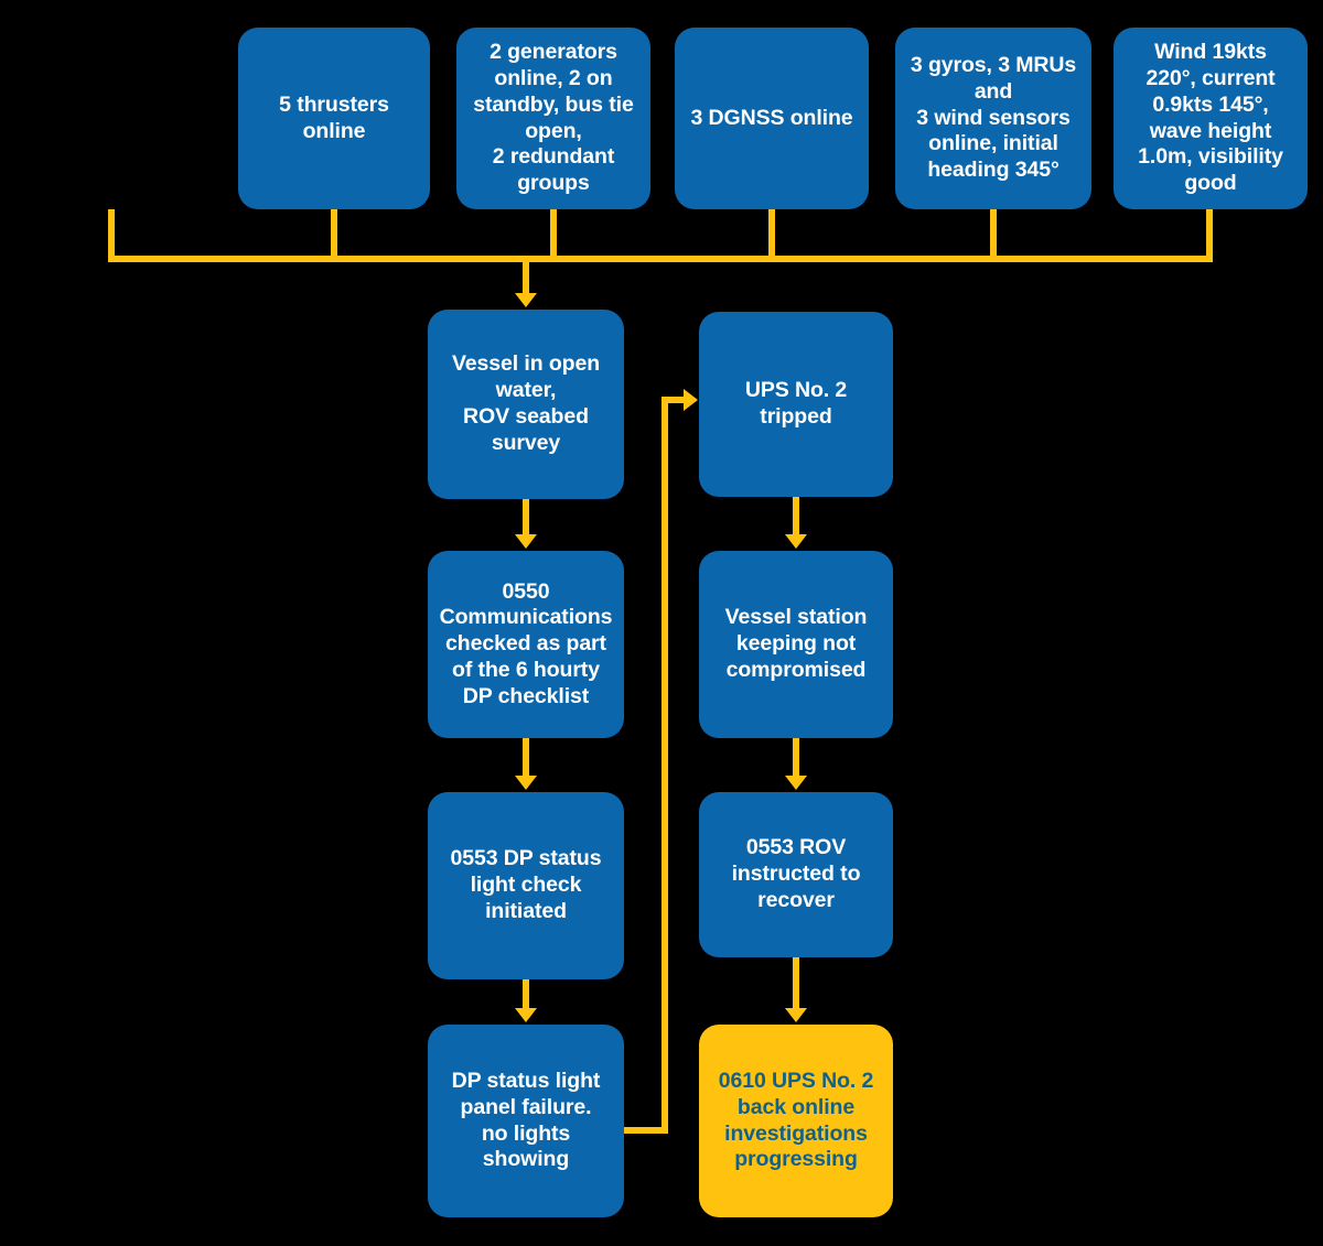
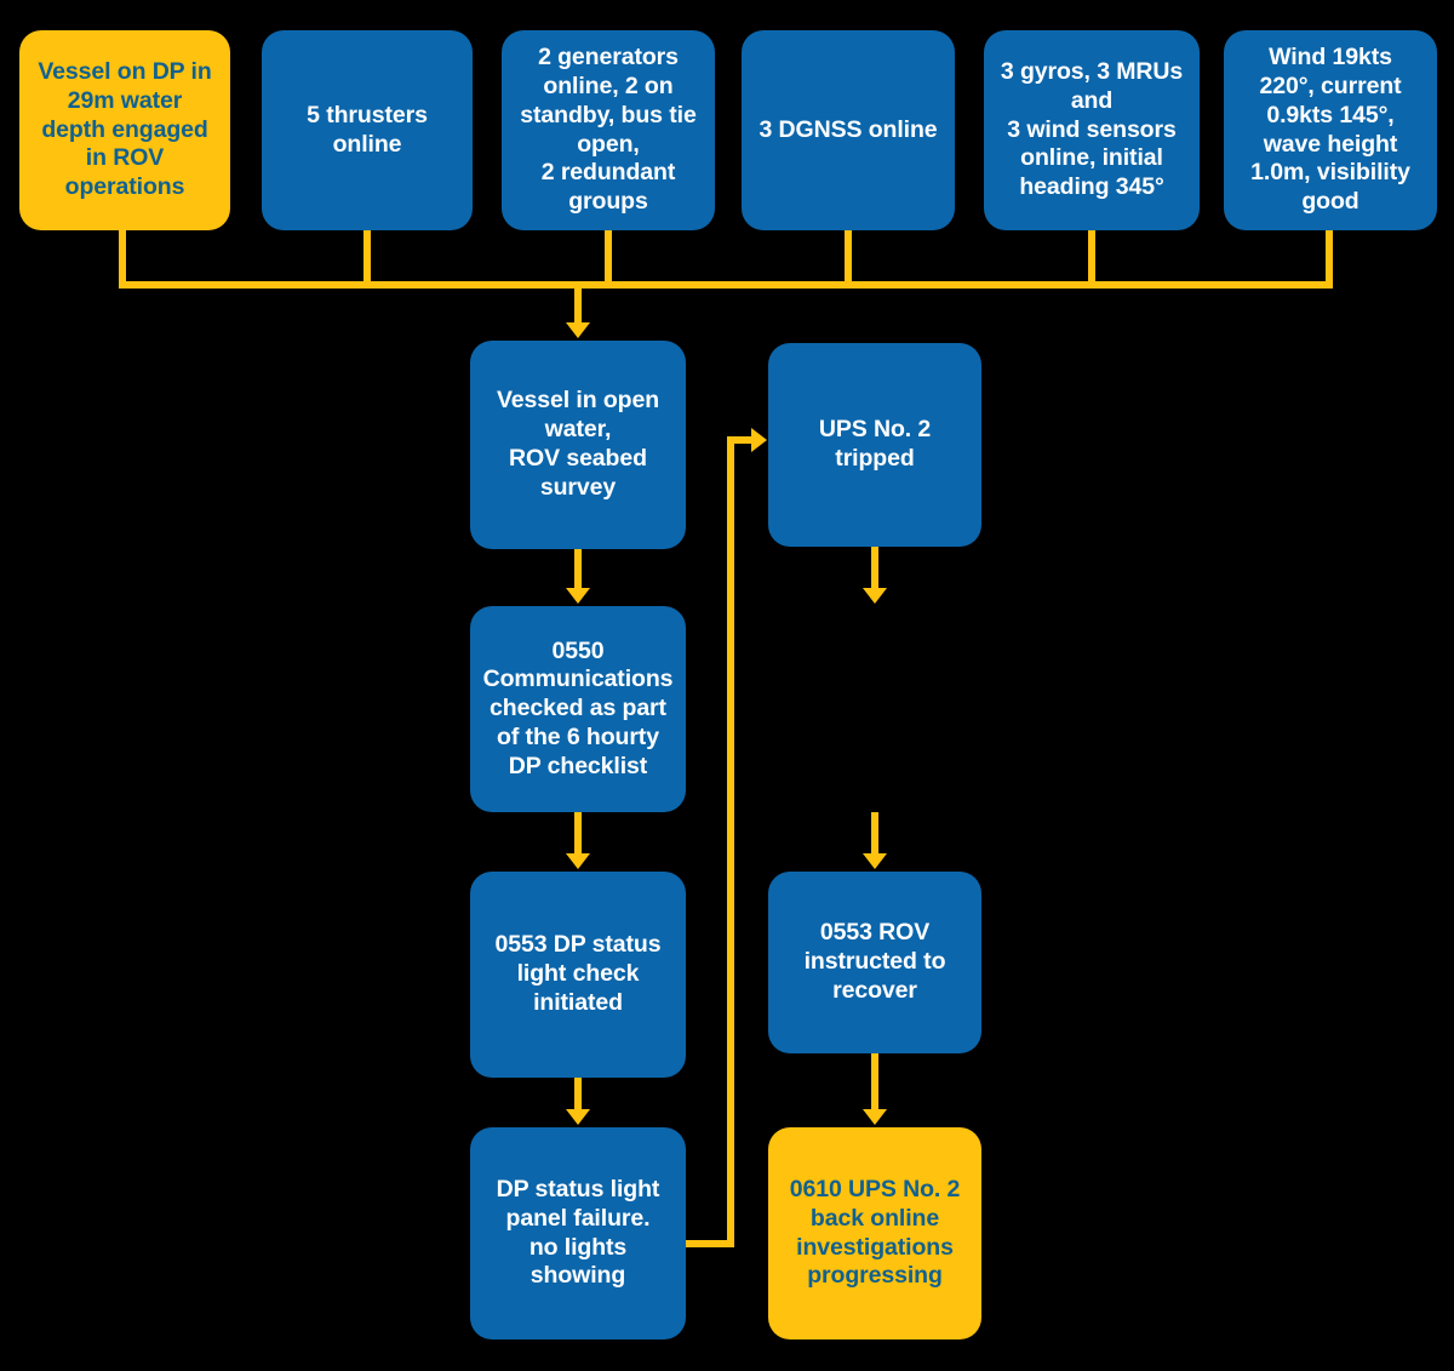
+ Vessel on DP in
+ 29m water
+ depth engaged
+ in ROV
+ operations
  5 thrusters
  online
  2 generators
  online, 2 on
  standby, bus tie
  open,
  2 redundant
  groups
  3 DGNSS online
  3 gyros, 3 MRUs
  and
  3 wind sensors
  online, initial
  heading 345°
  Wind 19kts
  220°, current
  0.9kts 145°,
  wave height
  1.0m, visibility
  good
  Vessel in open
  water,
  ROV seabed
  survey
  0550
  Communications
  checked as part
  of the 6 hourty
  DP checklist
  0553 DP status
  light check
  initiated
  DP status light
  panel failure.
  no lights
  showing
  UPS No. 2
  tripped
- Vessel station
- keeping not
- compromised
  0553 ROV
  instructed to
  recover
  0610 UPS No. 2
  back online
  investigations
  progressing
